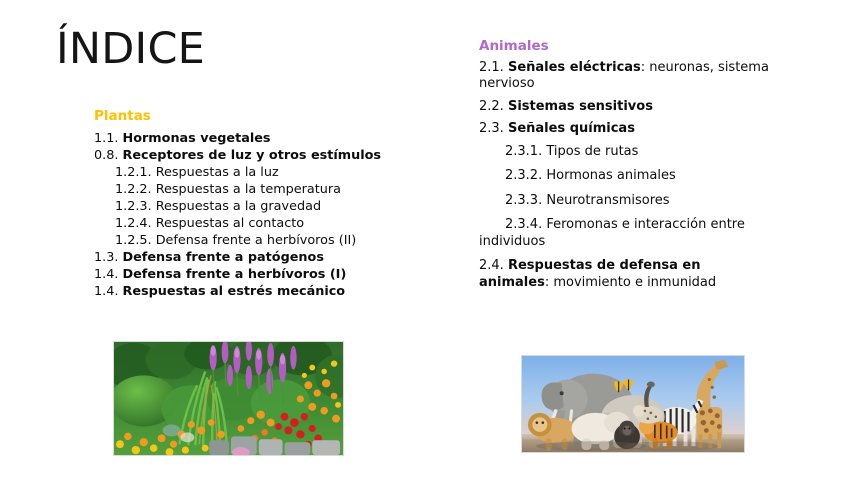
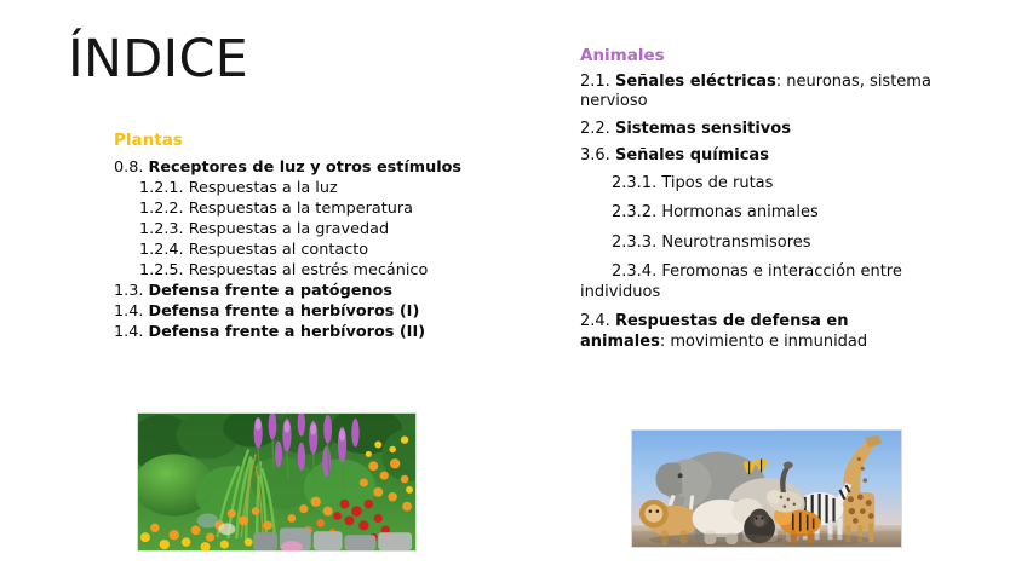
  ÍNDICE
  Plantas
- 1.1. Hormonas vegetales
  0.8. Receptores de luz y otros estímulos
  1.2.1. Respuestas a la luz
  1.2.2. Respuestas a la temperatura
  1.2.3. Respuestas a la gravedad
  1.2.4. Respuestas al contacto
- 1.2.5. Defensa frente a herbívoros (II)
+ 1.2.5. Respuestas al estrés mecánico
  1.3. Defensa frente a patógenos
  1.4. Defensa frente a herbívoros (I)
- 1.4. Respuestas al estrés mecánico
+ 1.4. Defensa frente a herbívoros (II)
  Animales
  2.1. Señales eléctricas: neuronas, sistema nervioso
  2.2. Sistemas sensitivos
- 2.3. Señales químicas
+ 3.6. Señales químicas
  2.3.1. Tipos de rutas
  2.3.2. Hormonas animales
  2.3.3. Neurotransmisores
  2.3.4. Feromonas e interacción entre individuos
  2.4. Respuestas de defensa en animales: movimiento e inmunidad
